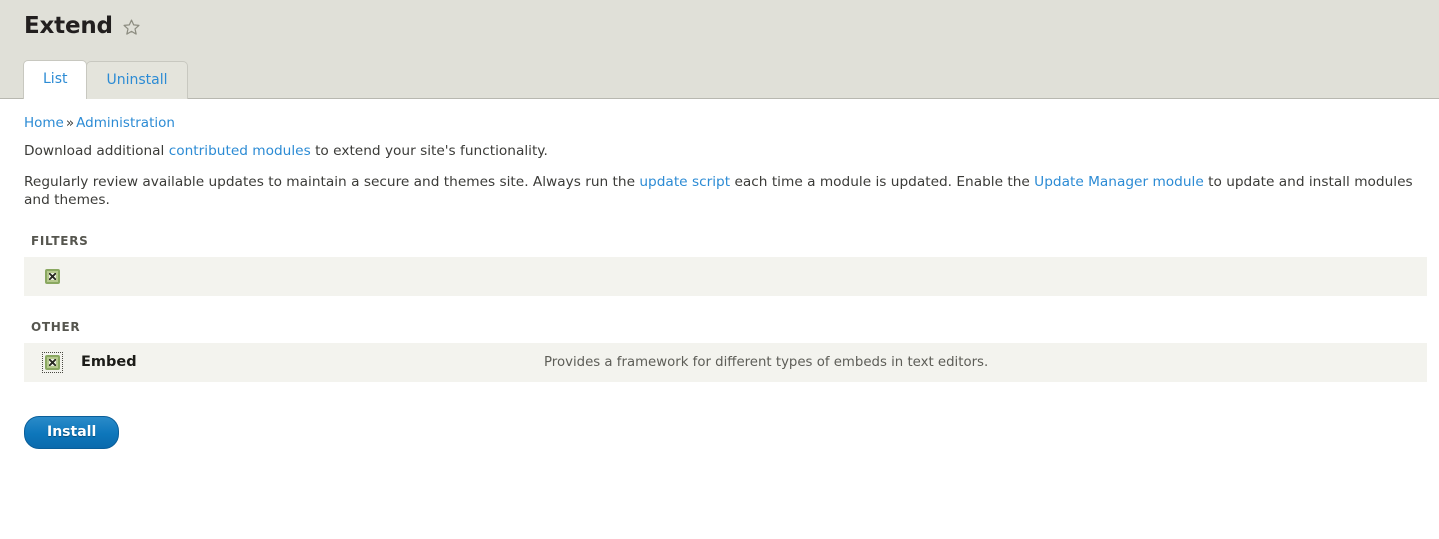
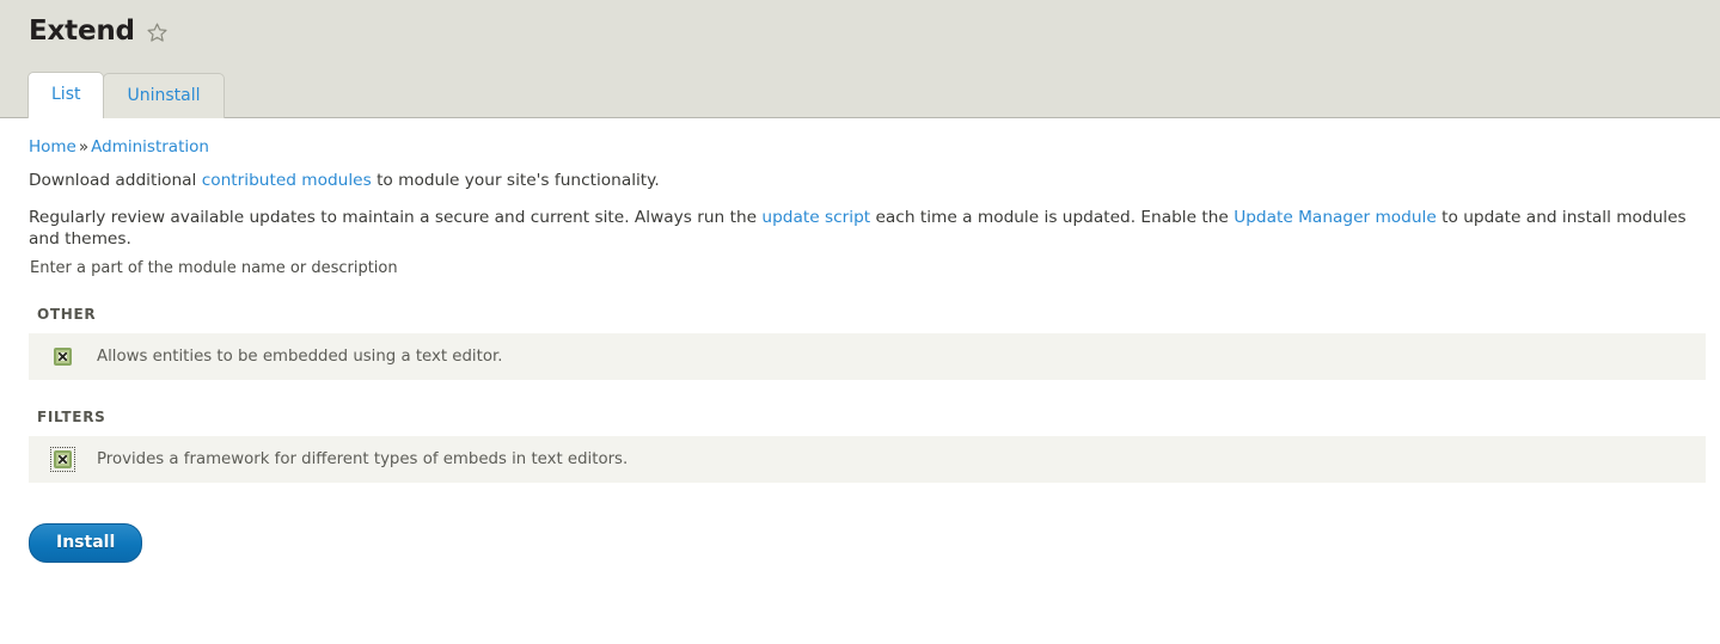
  Extend
  List
  Uninstall
  Home » Administration
- Download additional contributed modules to extend your site's functionality.
+ Download additional contributed modules to module your site's functionality.
- Regularly review available updates to maintain a secure and themes site. Always run the update script each time a module is updated. Enable the Update Manager module to update and install modules and themes.
+ Regularly review available updates to maintain a secure and current site. Always run the update script each time a module is updated. Enable the Update Manager module to update and install modules and themes.
+ Enter a part of the module name or description
- FILTERS
+ OTHER
+ Allows entities to be embedded using a text editor.
- OTHER
+ FILTERS
- Embed
  Provides a framework for different types of embeds in text editors.
  Install
